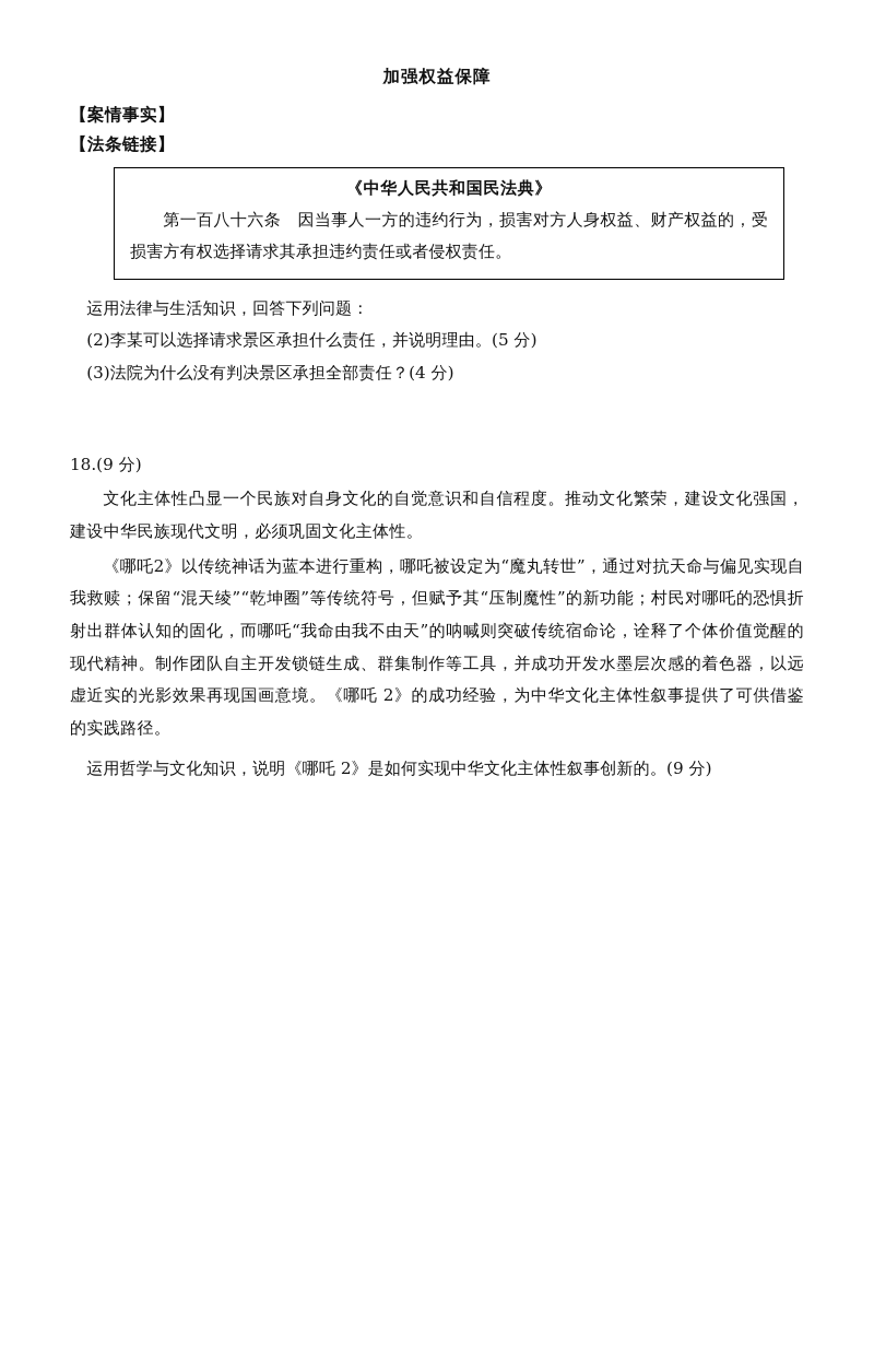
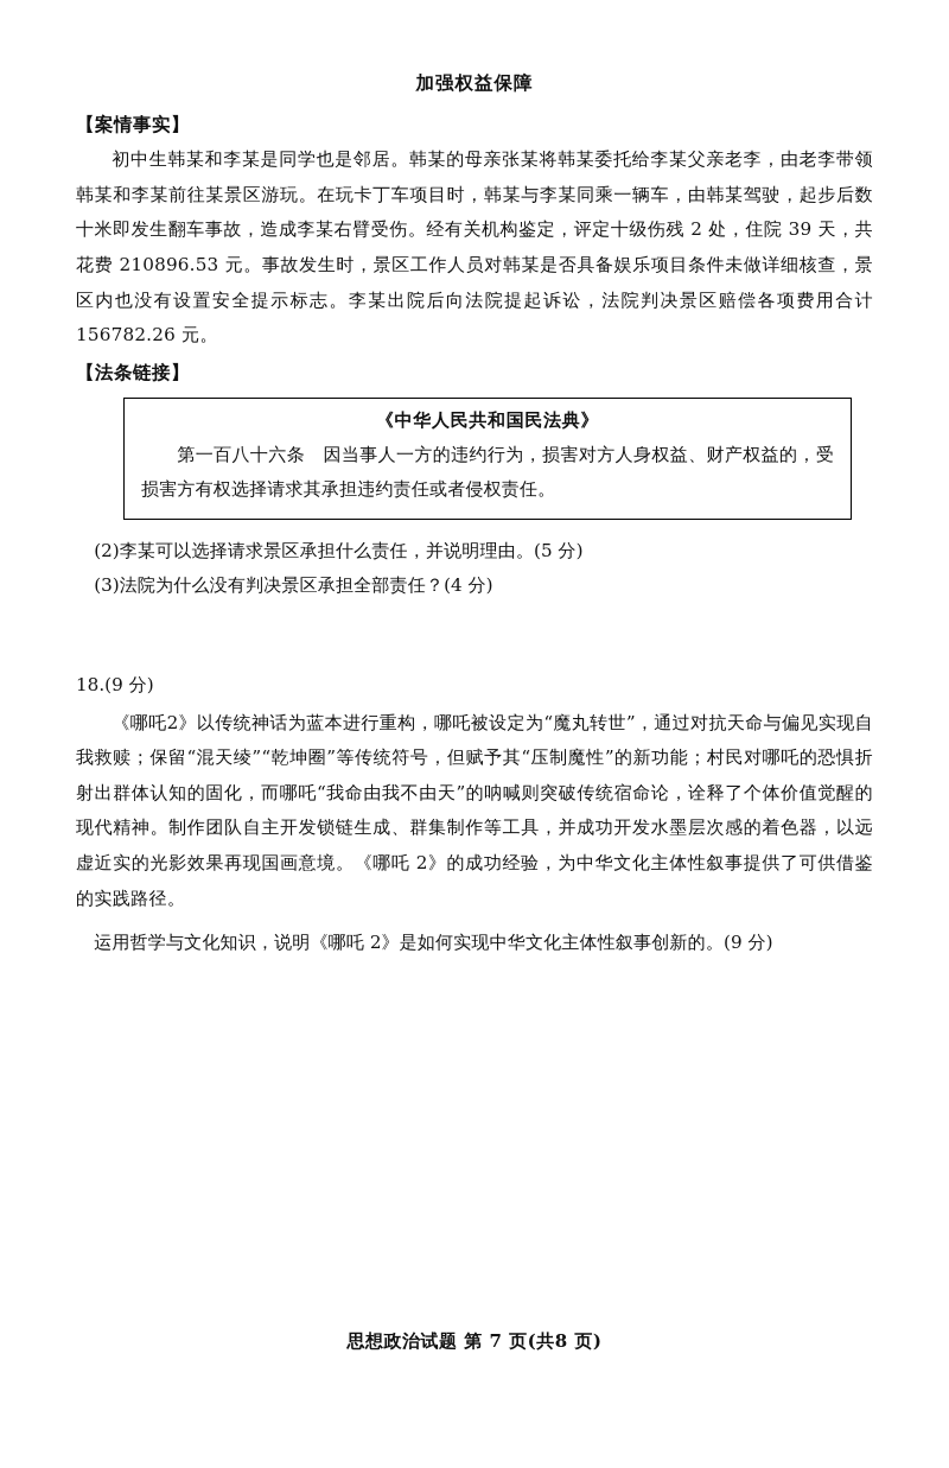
  加强权益保障
  【案情事实】
+ 初中生韩某和李某是同学也是邻居。韩某的母亲张某将韩某委托给李某父亲老李，由老李带领韩某和李某前往某景区游玩。在玩卡丁车项目时，韩某与李某同乘一辆车，由韩某驾驶，起步后数十米即发生翻车事故，造成李某右臂受伤。经有关机构鉴定，评定十级伤残 2 处，住院 39 天，共花费 210896.53 元。事故发生时，景区工作人员对韩某是否具备娱乐项目条件未做详细核查，景区内也没有设置安全提示标志。李某出院后向法院提起诉讼，法院判决景区赔偿各项费用合计 156782.26 元。
  【法条链接】
  《中华人民共和国民法典》
  第一百八十六条 因当事人一方的违约行为，损害对方人身权益、财产权益的，受损害方有权选择请求其承担违约责任或者侵权责任。
- 运用法律与生活知识，回答下列问题：
  (2)李某可以选择请求景区承担什么责任，并说明理由。(5 分)
  (3)法院为什么没有判决景区承担全部责任？(4 分)
  18.(9 分)
- 文化主体性凸显一个民族对自身文化的自觉意识和自信程度。推动文化繁荣，建设文化强国，建设中华民族现代文明，必须巩固文化主体性。
  《哪吒2》以传统神话为蓝本进行重构，哪吒被设定为“魔丸转世”，通过对抗天命与偏见实现自我救赎；保留“混天绫”“乾坤圈”等传统符号，但赋予其“压制魔性”的新功能；村民对哪吒的恐惧折射出群体认知的固化，而哪吒“我命由我不由天”的呐喊则突破传统宿命论，诠释了个体价值觉醒的现代精神。制作团队自主开发锁链生成、群集制作等工具，并成功开发水墨层次感的着色器，以远虚近实的光影效果再现国画意境。《哪吒 2》的成功经验，为中华文化主体性叙事提供了可供借鉴的实践路径。
  运用哲学与文化知识，说明《哪吒 2》是如何实现中华文化主体性叙事创新的。(9 分)
+ 思想政治试题 第 7 页(共8 页)
